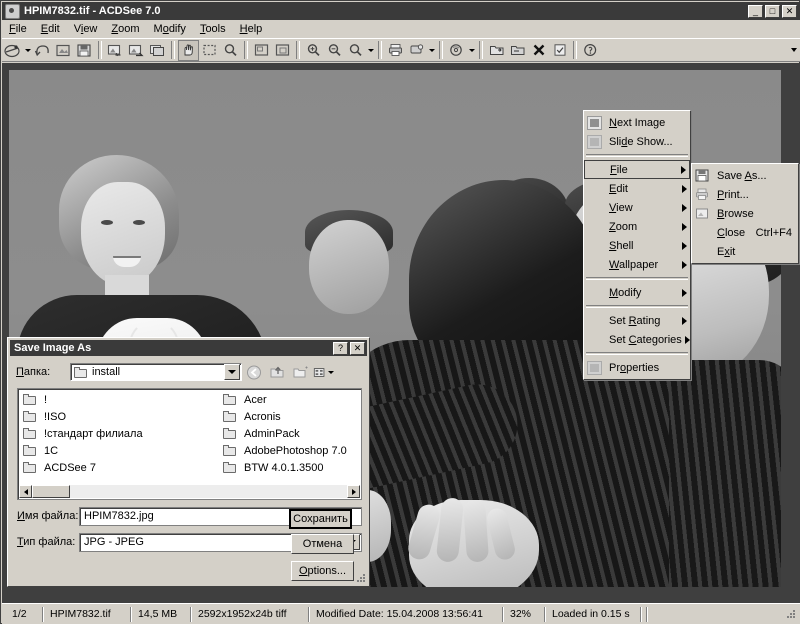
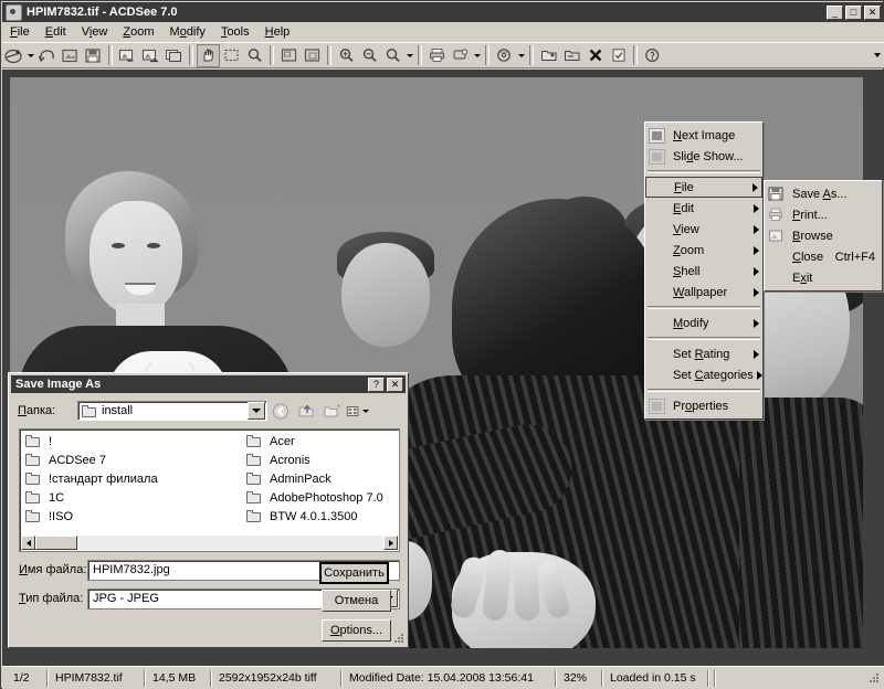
  HPIM7832.tif - ACDSee 7.0
  _
  □
  ✕
  File
  Edit
  View
  Zoom
  Modify
  Tools
  Help
  Next Image
  Slide Show...
  File
  Edit
  View
  Zoom
  Shell
  Wallpaper
  Modify
  Set Rating
  Set Categories
  Properties
  Save As...
  Print...
  Browse
  Close
  Ctrl+F4
  Exit
  Save Image As
  ?
  ✕
  Папка:
  install
  !
- !ISO
+ ACDSee 7
  !стандарт филиала
  1C
- ACDSee 7
+ !ISO
  Acer
  Acronis
  AdminPack
  AdobePhotoshop 7.0
  BTW 4.0.1.3500
  Имя файла:
  HPIM7832.jpg
  Тип файла:
  JPG - JPEG
  Сохранить
  Отмена
  Options...
  1/2
  HPIM7832.tif
  14,5 MB
  2592x1952x24b tiff
  Modified Date: 15.04.2008 13:56:41
  32%
  Loaded in 0.15 s
